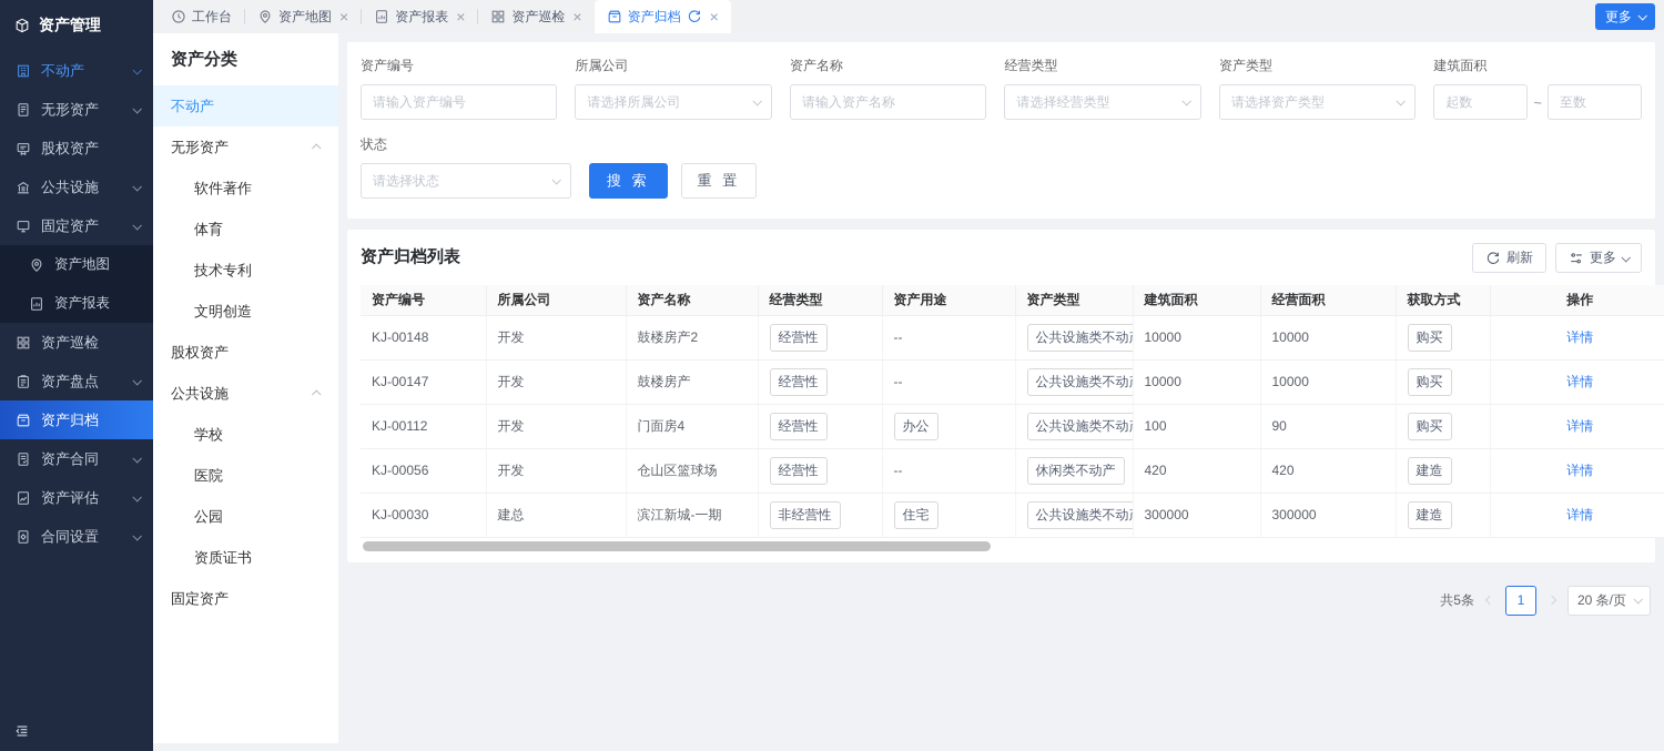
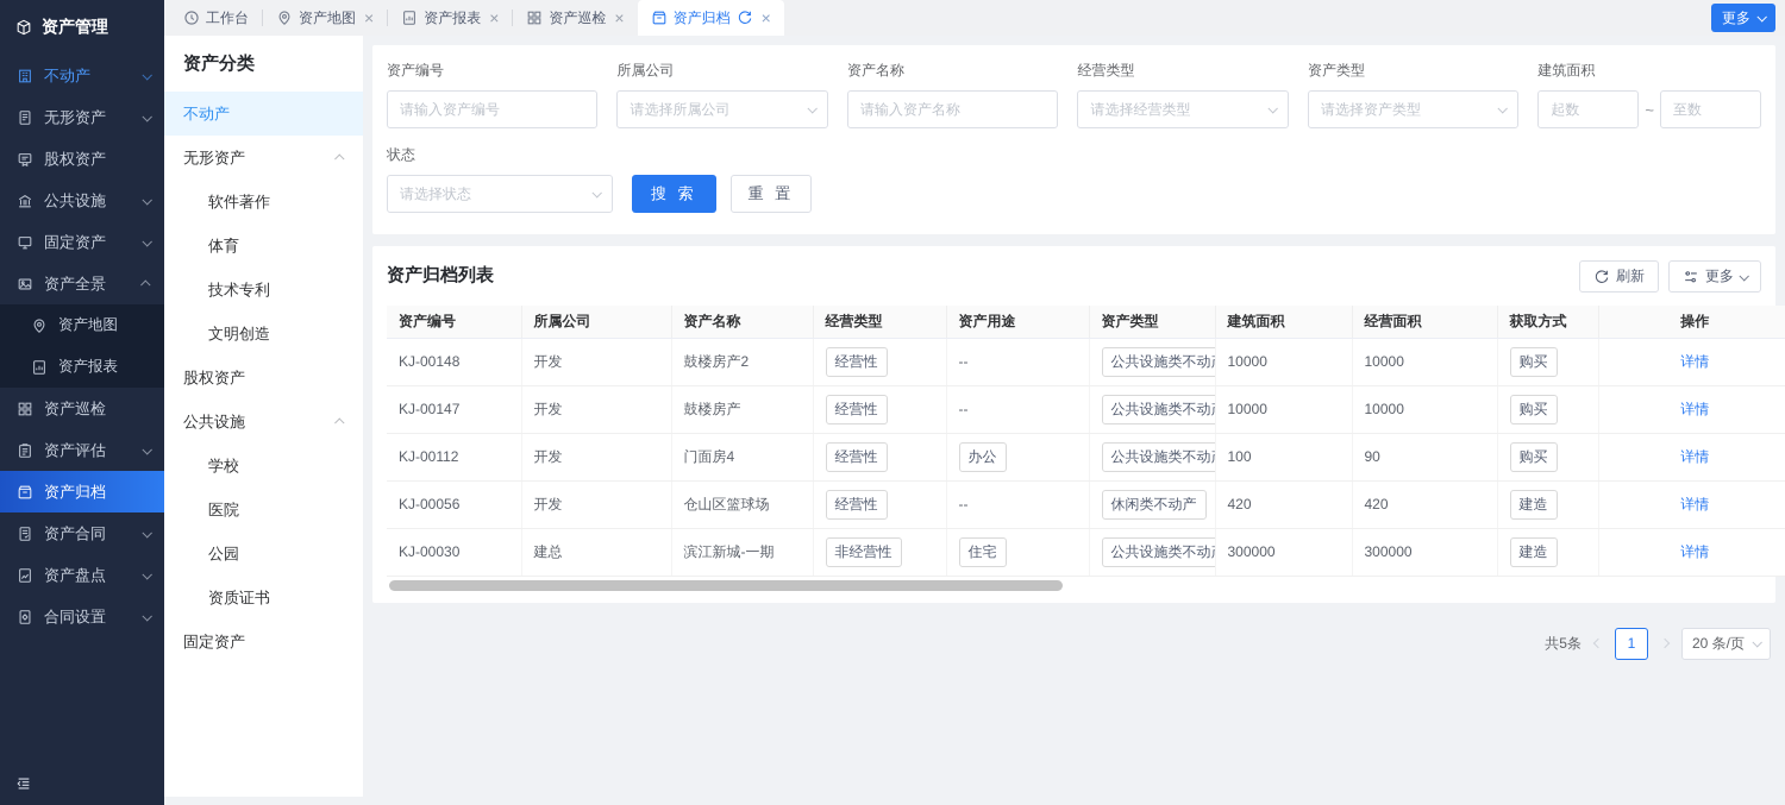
  资产管理
  不动产
  无形资产
  股权资产
  公共设施
  固定资产
+ 资产全景
  资产地图
  资产报表
  资产巡检
- 资产盘点
+ 资产评估
  资产归档
  资产合同
- 资产评估
+ 资产盘点
  合同设置
  工作台
  资产地图
  ×
  资产报表
  ×
  资产巡检
  ×
  资产归档
  ×
  更多
  资产分类
  不动产
  无形资产
  软件著作
  体育
  技术专利
  文明创造
  股权资产
  公共设施
  学校
  医院
  公园
  资质证书
  固定资产
  资产编号
  请输入资产编号
  所属公司
  请选择所属公司
  资产名称
  请输入资产名称
  经营类型
  请选择经营类型
  资产类型
  请选择资产类型
  建筑面积
  起数
  ~
  至数
  状态
  请选择状态
  搜 索
  重 置
  资产归档列表
  刷新
  更多
  资产编号	所属公司	资产名称	经营类型	资产用途	资产类型	建筑面积	经营面积	获取方式	操作
  KJ-00148	开发	鼓楼房产2	经营性	--	公共设施类不动	10000	10000	购买	详情
  KJ-00147	开发	鼓楼房产	经营性	--	公共设施类不动	10000	10000	购买	详情
  KJ-00112	开发	门面房4	经营性	办公	公共设施类不动	100	90	购买	详情
  KJ-00056	开发	仓山区篮球场	经营性	--	休闲类不动产	420	420	建造	详情
  KJ-00030	建总	滨江新城-一期	非经营性	住宅	公共设施类不动	300000	300000	建造	详情
  共5条
  1
  20 条/页
